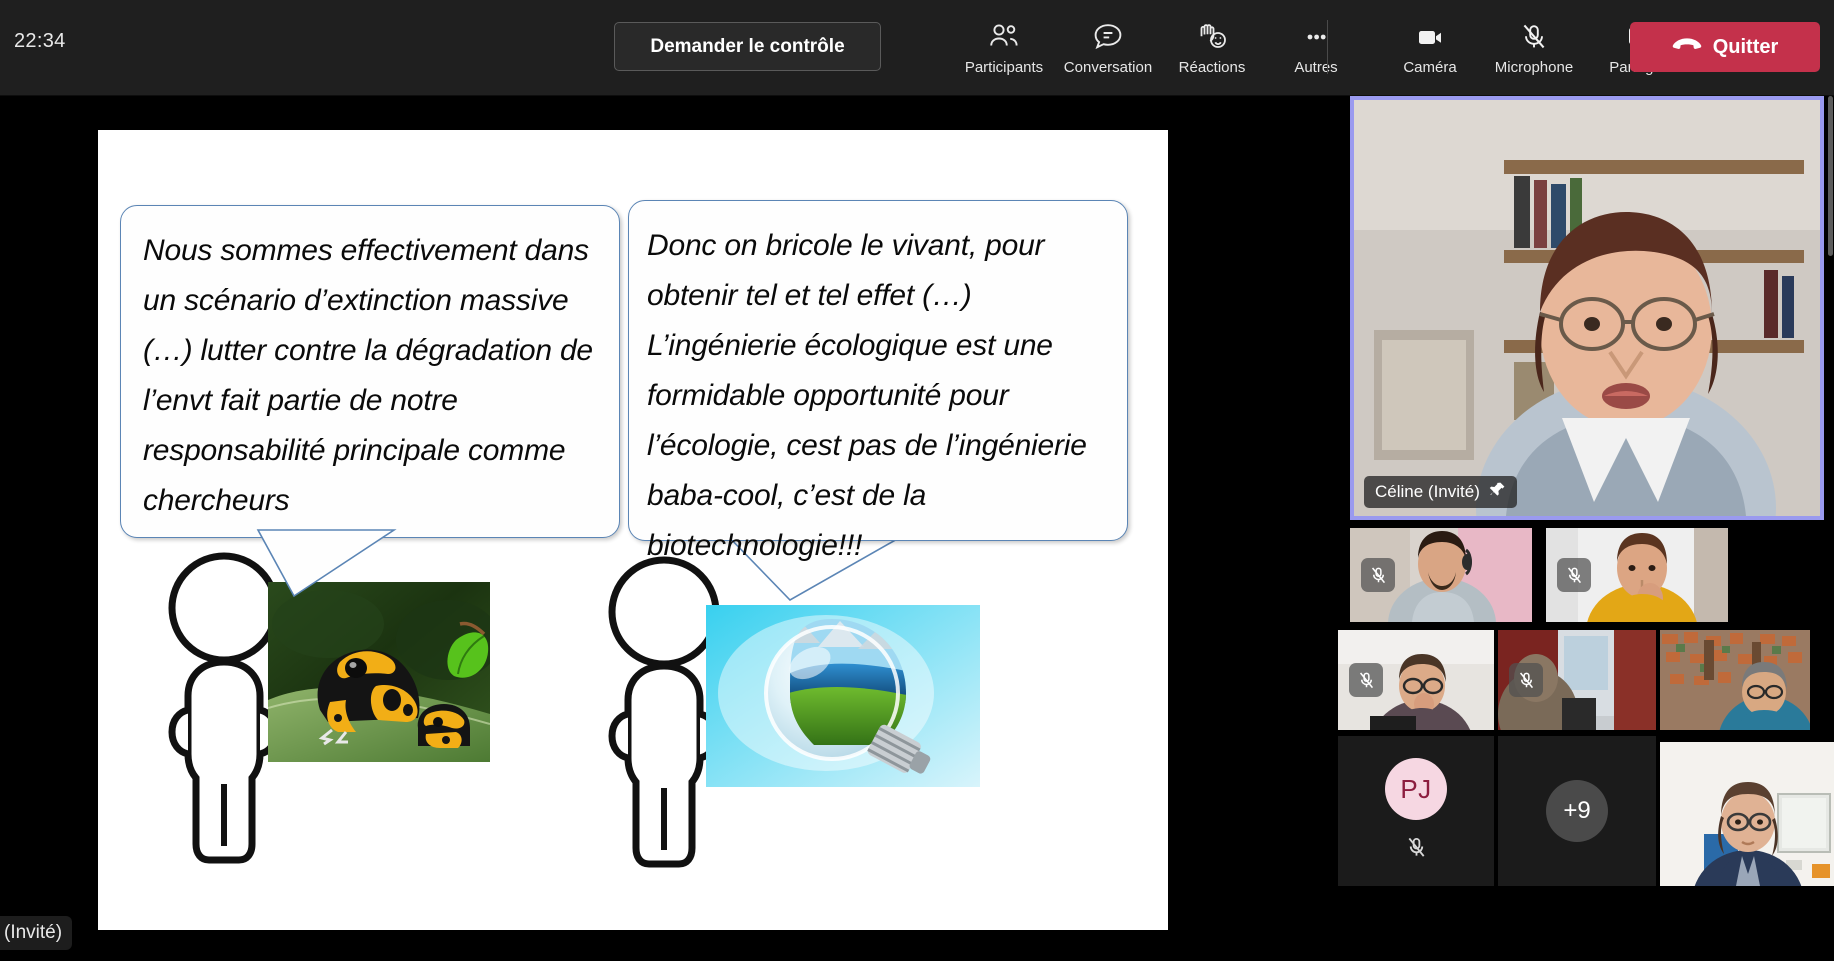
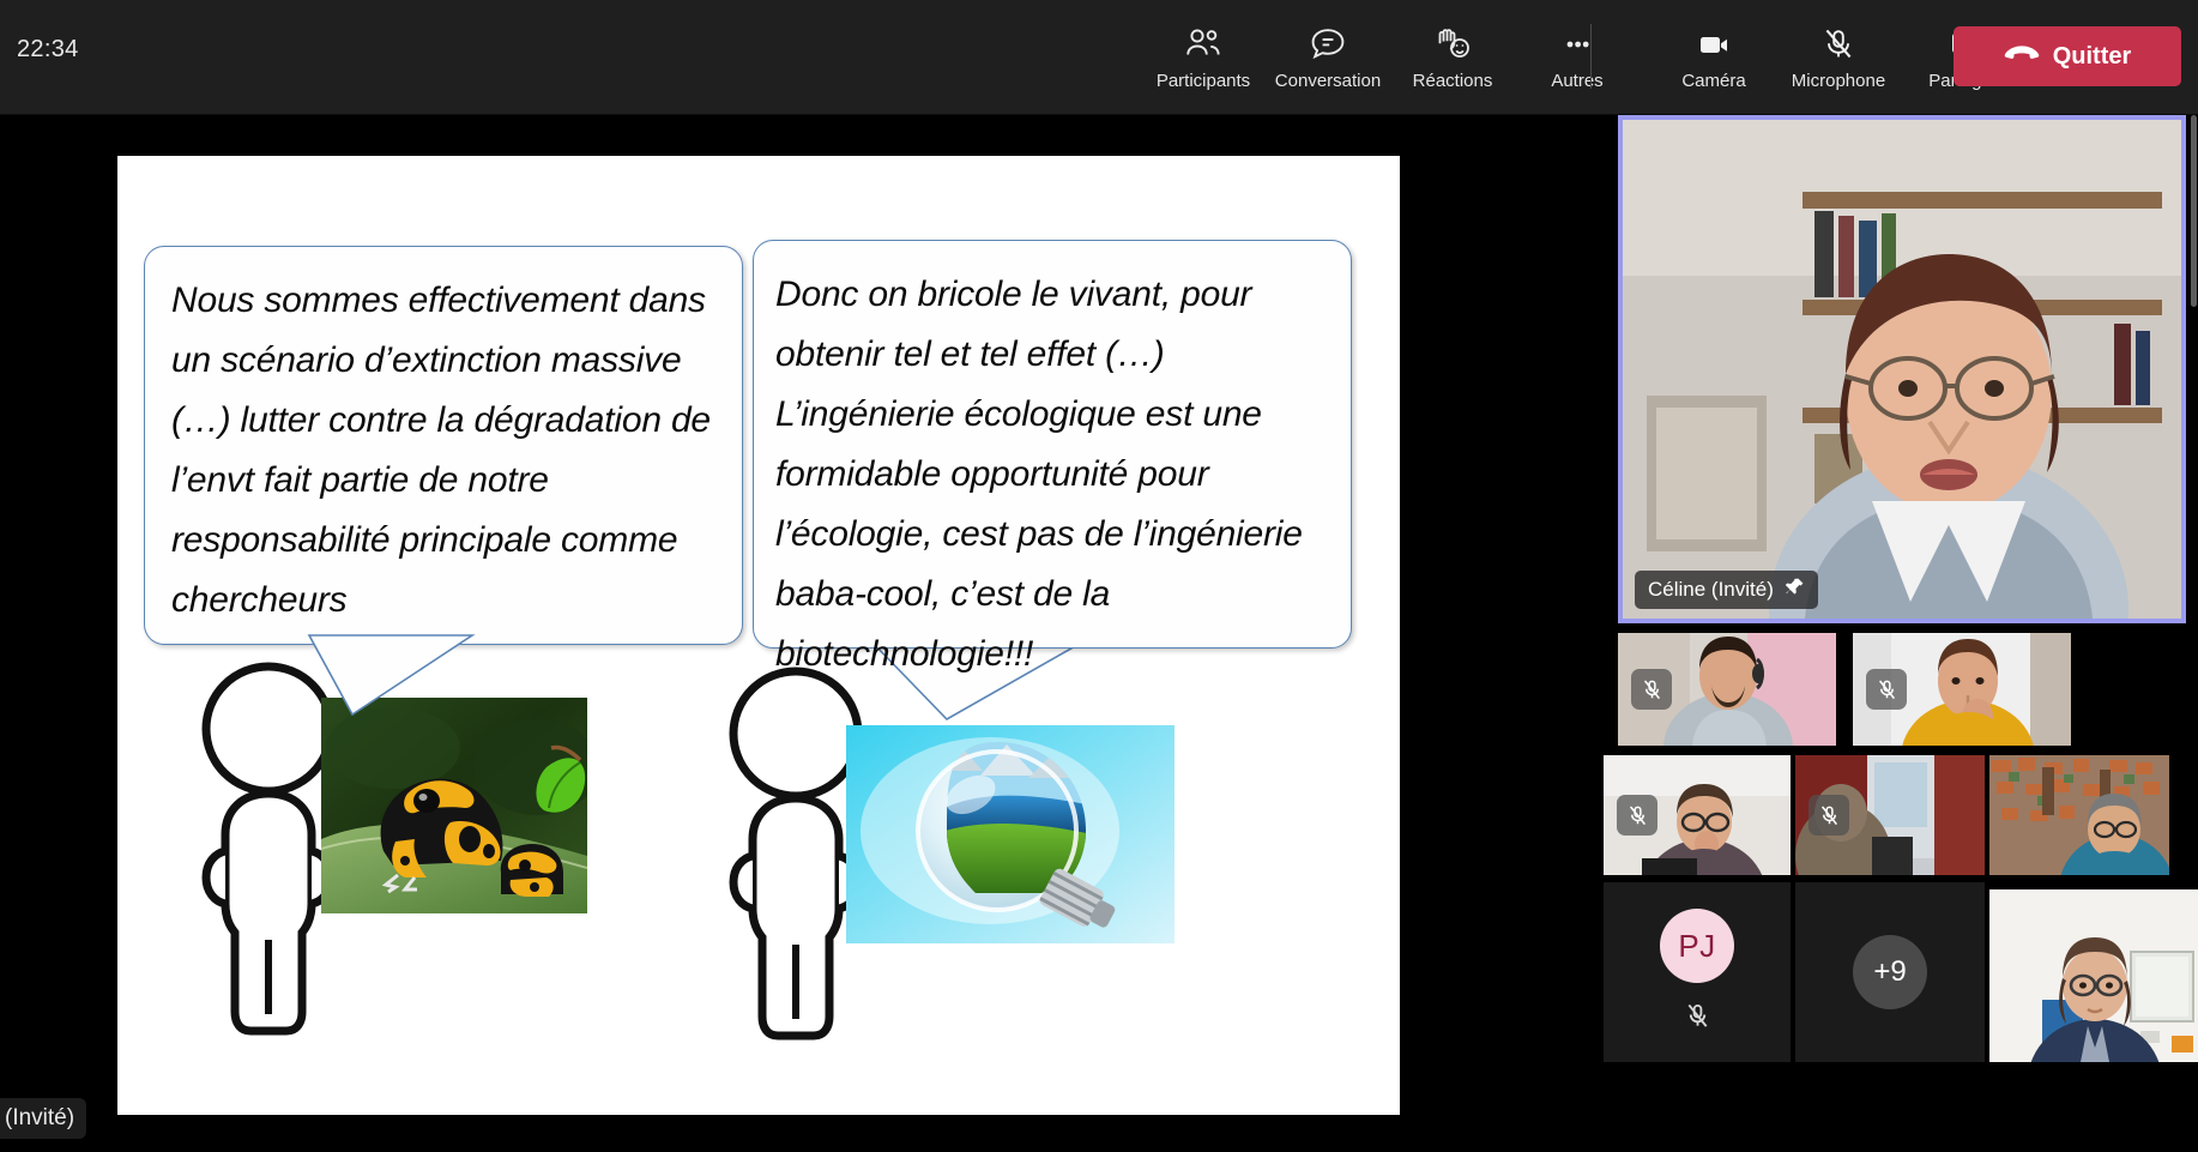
  22:34
- Demander le contrôle
  Participants
  Conversation
  Réactions
  Autres
  Caméra
  Microphone
  Quitter
  Nous sommes effectivement dans un scénario d’extinction massive (…) lutter contre la dégradation de l’envt fait partie de notre responsabilité principale comme chercheurs
  Donc on bricole le vivant, pour obtenir tel et tel effet (…) L’ingénierie écologique est une formidable opportunité pour l’écologie, cest pas de l’ingénierie baba-cool, c’est de la biotechnologie!!!
  (Invité)
  Céline (Invité)
  PJ
  +9
